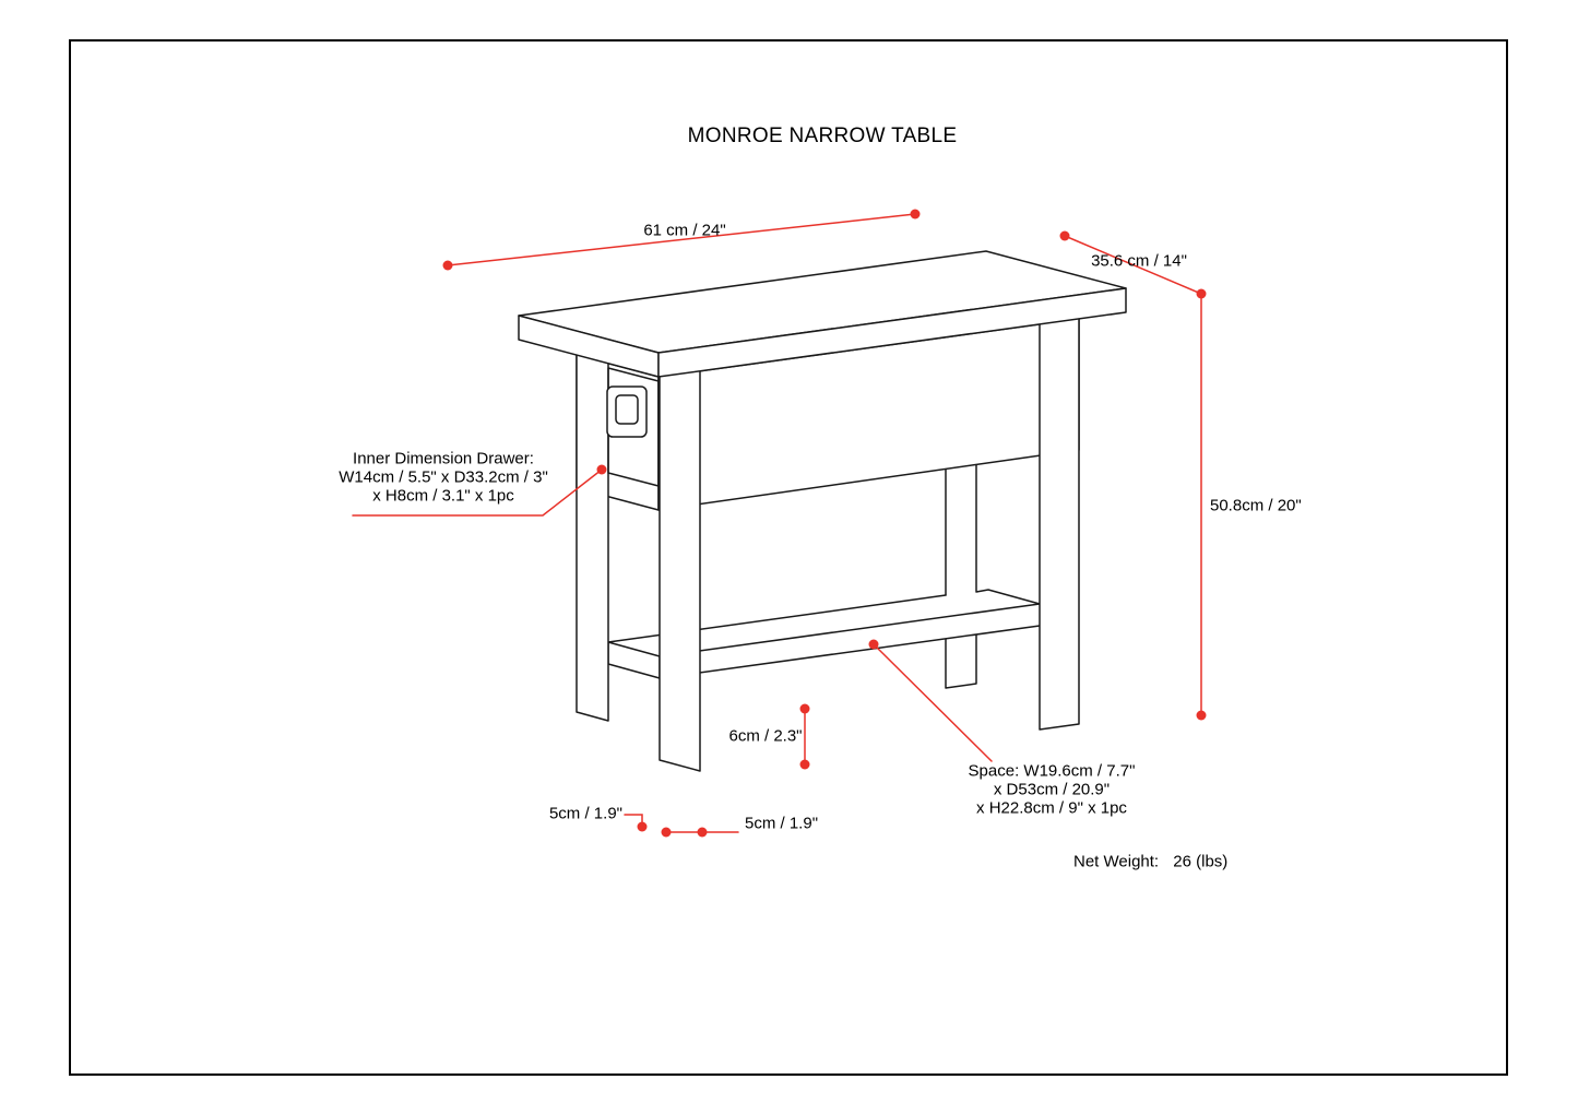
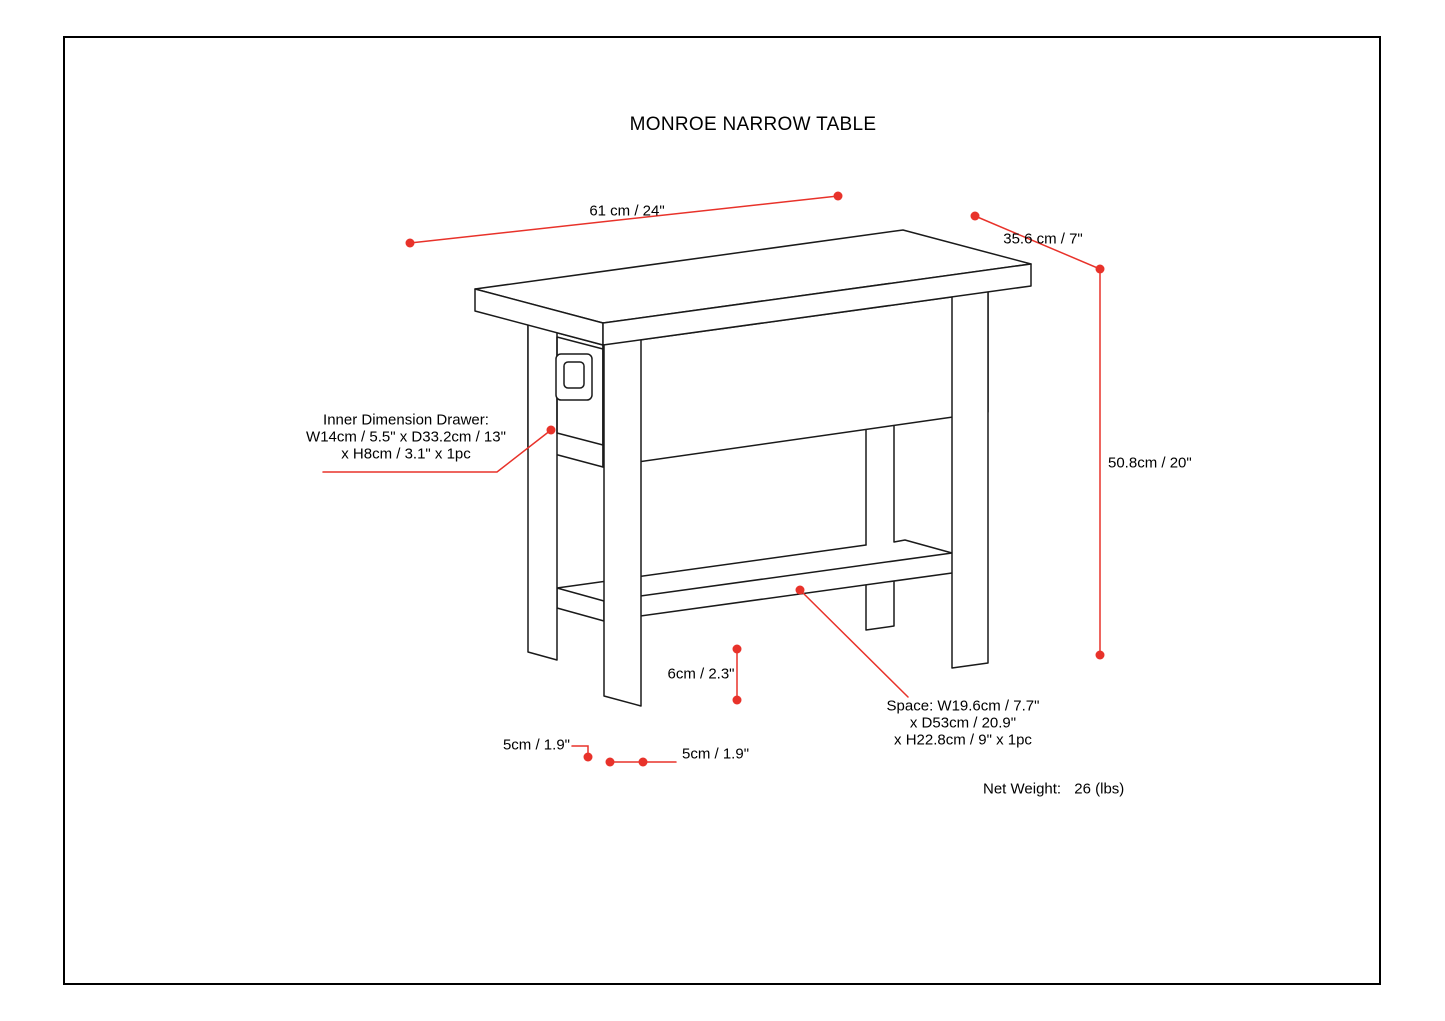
  MONROE NARROW TABLE
  61 cm / 24"
- 35.6 cm / 14"
+ 35.6 cm / 7"
  50.8cm / 20"
  6cm / 2.3"
  5cm / 1.9"
  5cm / 1.9"
  Inner Dimension Drawer:
- W14cm / 5.5" x D33.2cm / 3"
+ W14cm / 5.5" x D33.2cm / 13"
  x H8cm / 3.1" x 1pc
  Space: W19.6cm / 7.7"
  x D53cm / 20.9"
  x H22.8cm / 9" x 1pc
  Net Weight: 26 (lbs)
